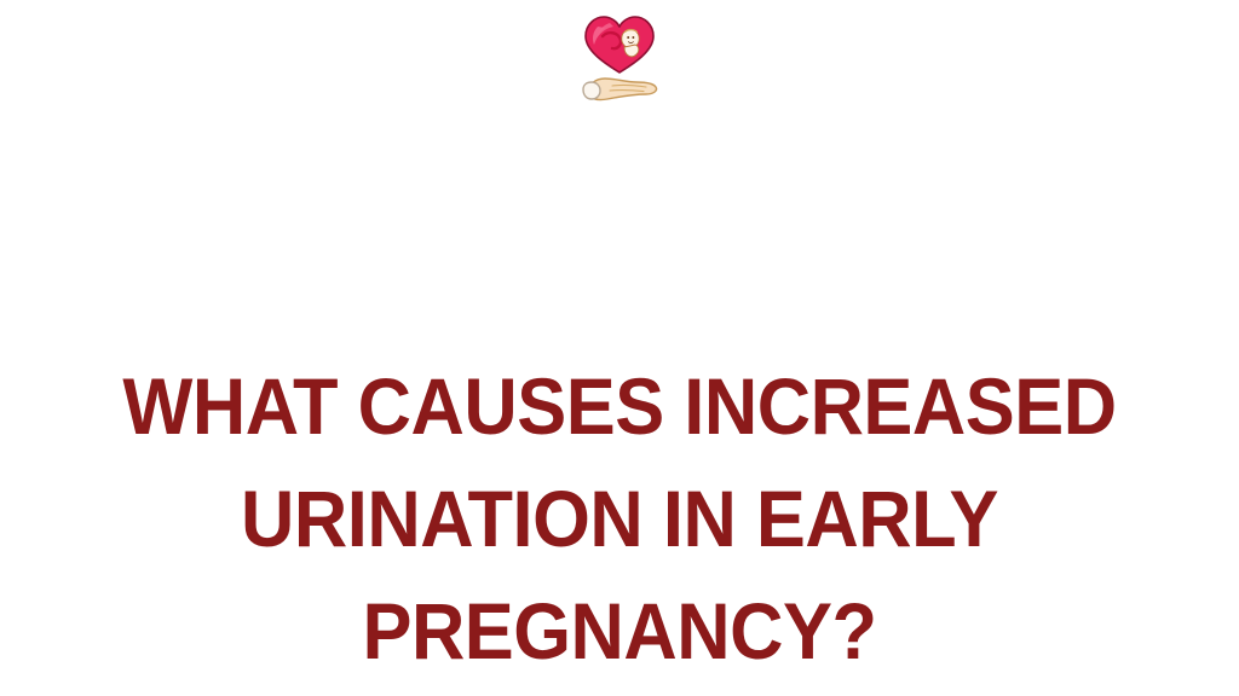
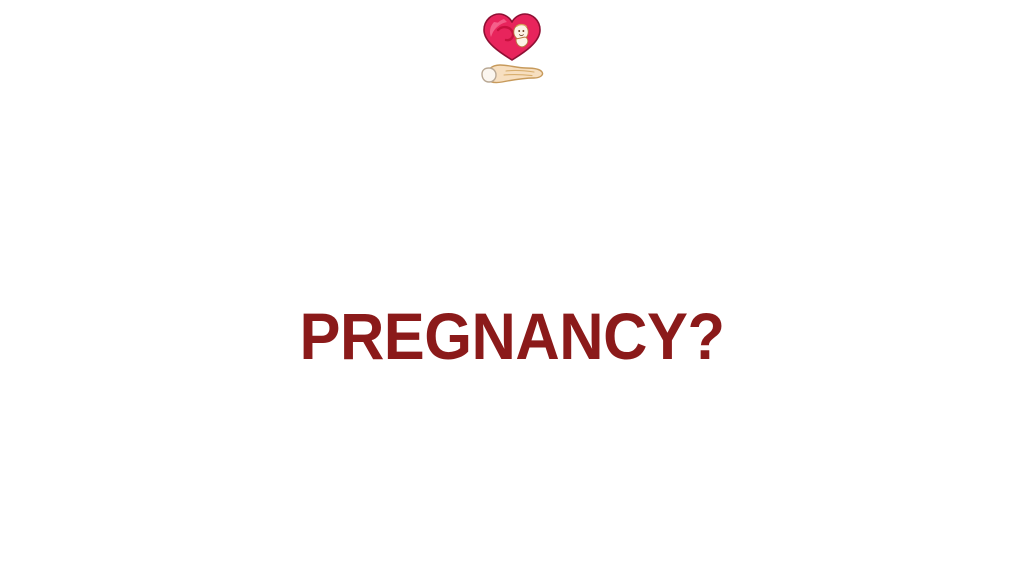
- WHAT CAUSES INCREASED
- URINATION IN EARLY
  PREGNANCY?
